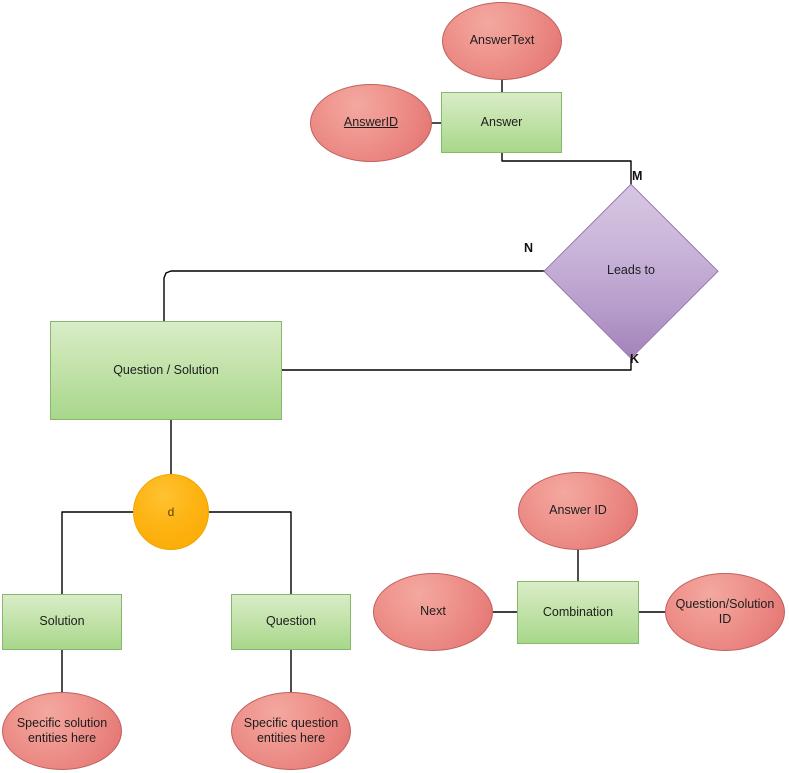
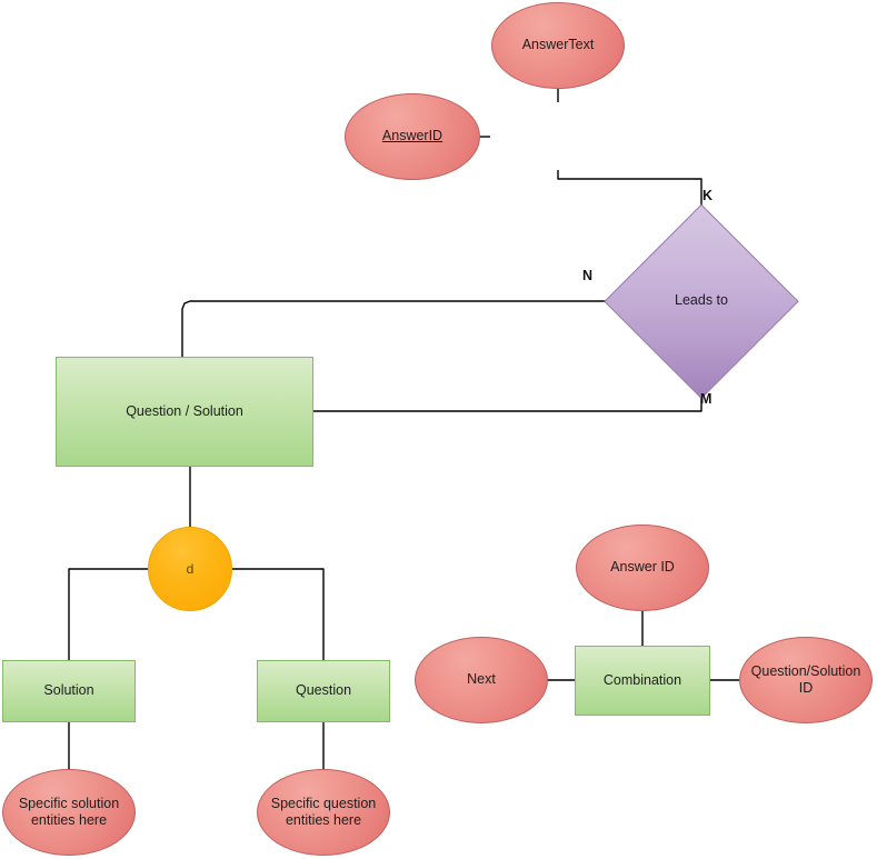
  AnswerText
  AnswerID
- Answer
  Leads to
  Question / Solution
  d
  Solution
  Question
  Specific solution
  entities here
  Specific question
  entities here
  Answer ID
  Next
  Combination
  Question/Solution ID
- M
+ K
  N
- K
+ M
